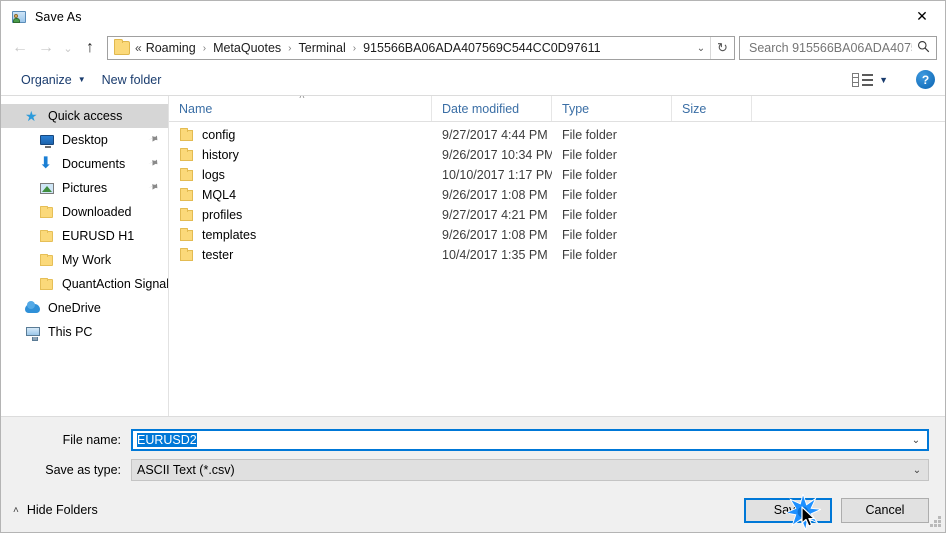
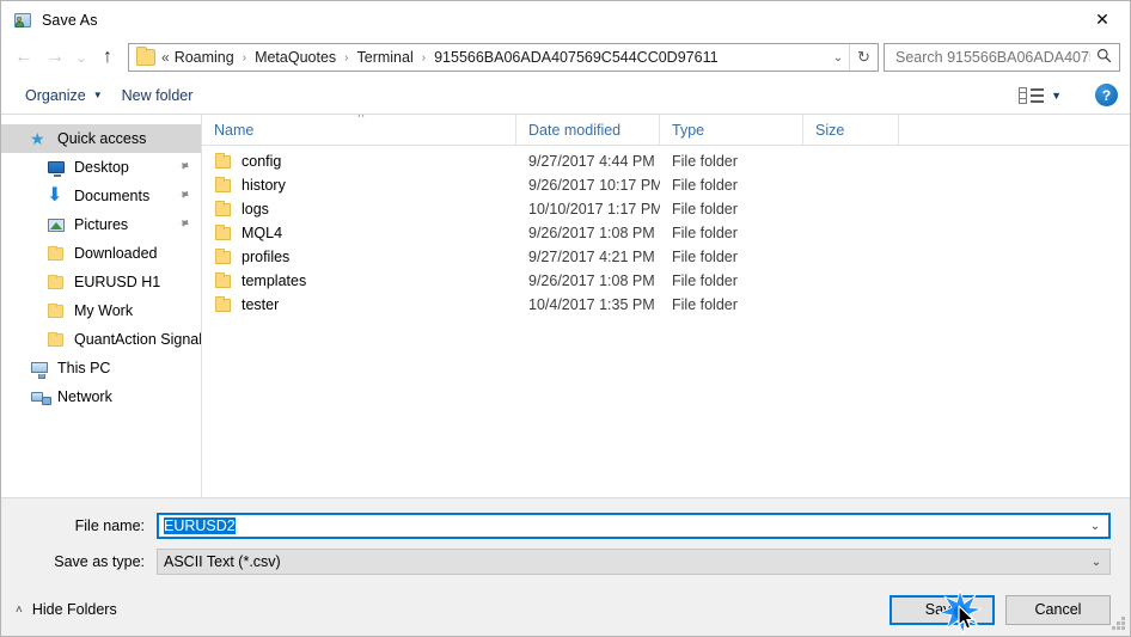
  Save As
  ✕
  ←
  →
  ⌄
  ↑
  «
  Roaming
  ›
  MetaQuotes
  ›
  Terminal
  ›
  915566BA06ADA407569C544CC0D97611
  ⌄
  ↻
  Search 915566BA06ADA407
  Organize
  ▼
  New folder
  ▼
  ?
  Quick access
  Desktop
  ⬇
  Documents
  Pictures
  Downloaded
  EURUSD H1
  My Work
  QuantAction Signal
- OneDrive
  This PC
+ Network
  Name
  ˄
  Date modified
  Type
  Size
  config
  9/27/2017 4:44 PM
  File folder
  history
- 9/26/2017 10:34 PM
+ 9/26/2017 10:17 PM
  File folder
  logs
  10/10/2017 1:17 PM
  File folder
  MQL4
  9/26/2017 1:08 PM
  File folder
  profiles
  9/27/2017 4:21 PM
  File folder
  templates
  9/26/2017 1:08 PM
  File folder
  tester
  10/4/2017 1:35 PM
  File folder
  File name:
  EURUSD2
  ⌄
  Save as type:
  ASCII Text (*.csv)
  ⌄
  ˄
  Hide Folders
  Cancel
